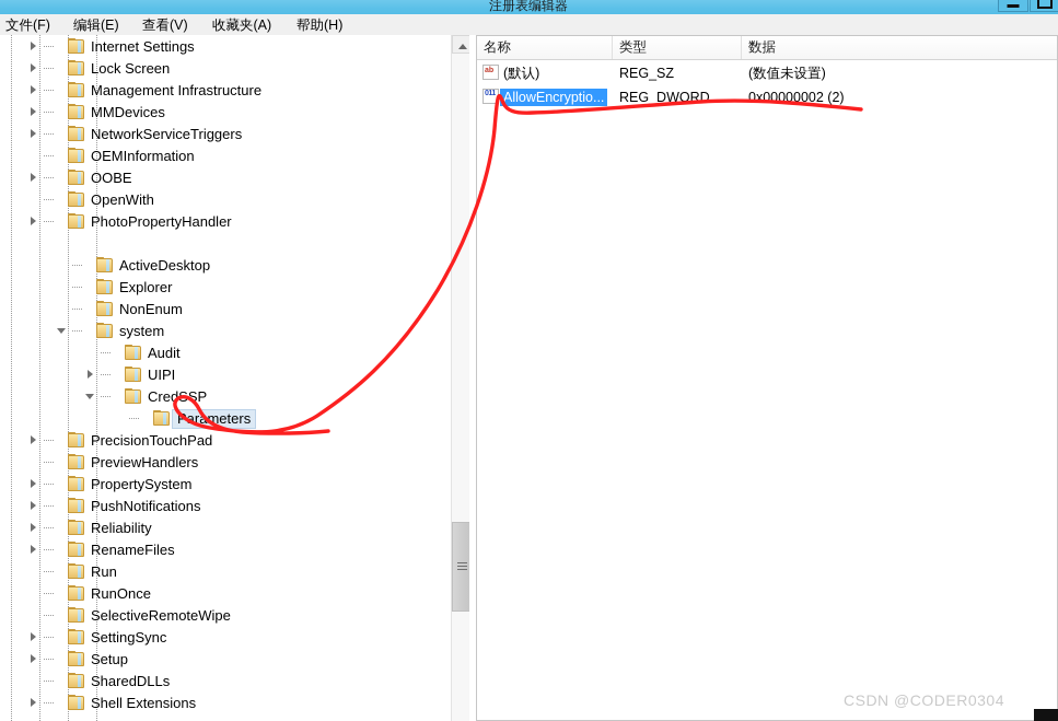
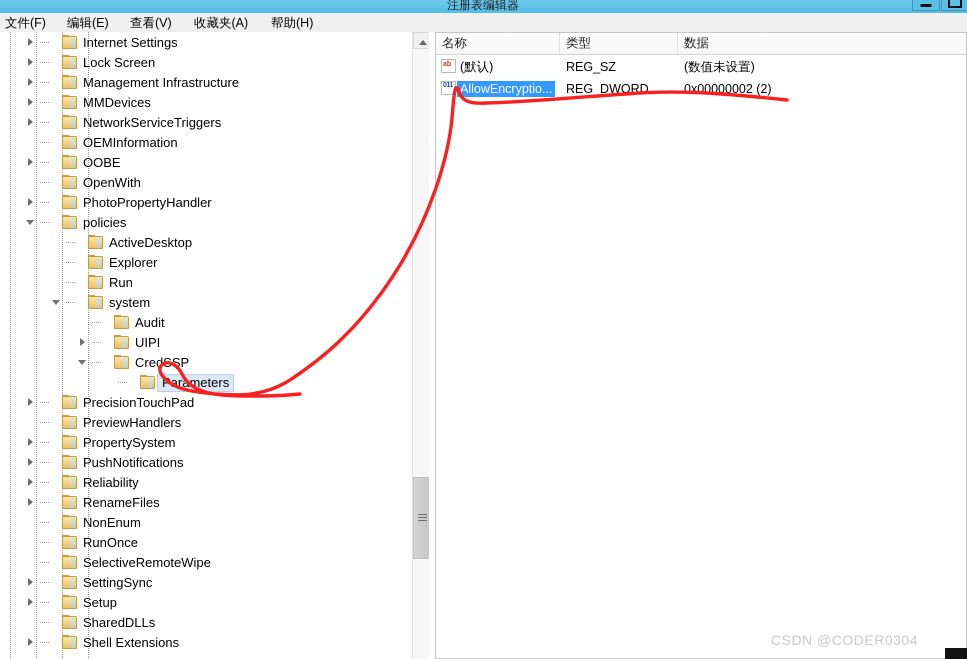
  注册表编辑器
  文件(F)
  编辑(E)
  查看(V)
  收藏夹(A)
  帮助(H)
  Internet Settings
  Lock Screen
  Management Infrastructure
  MMDevices
  NetworkServiceTriggers
  OEMInformation
  OOBE
  OpenWith
  PhotoPropertyHandler
+ policies
  ActiveDesktop
  Explorer
- NonEnum
+ Run
  system
  Audit
  UIPI
  CredSP
  Parameters
  PrecisionTouchPad
  PreviewHandlers
  PropertySystem
  PushNotifications
  Reliability
  RenameFiles
- Run
+ NonEnum
  RunOnce
  SelectiveRemoteWipe
  SettingSync
  Setup
  SharedDLLs
  Shell Extensions
  名称
  类型
  数据
  (默认)
  REG_SZ
  (数值未设置)
  AllowEncryptio...
  REG_DWORD
  0x00000002 (2)
  CSDN @CODER0304
